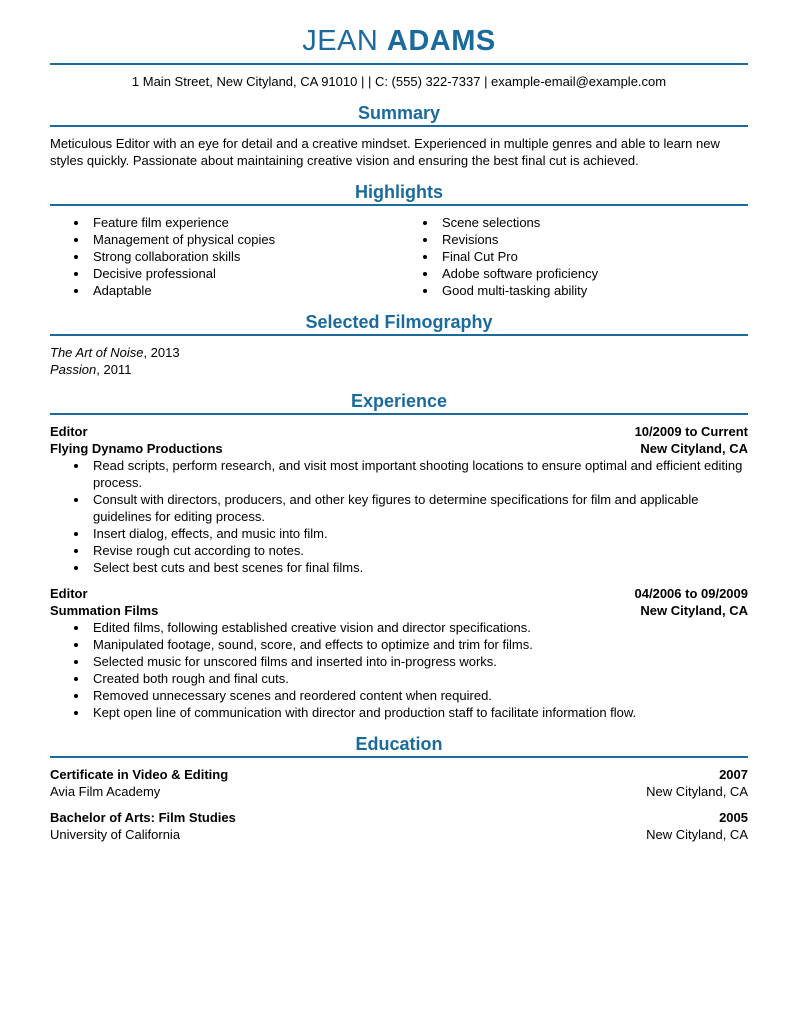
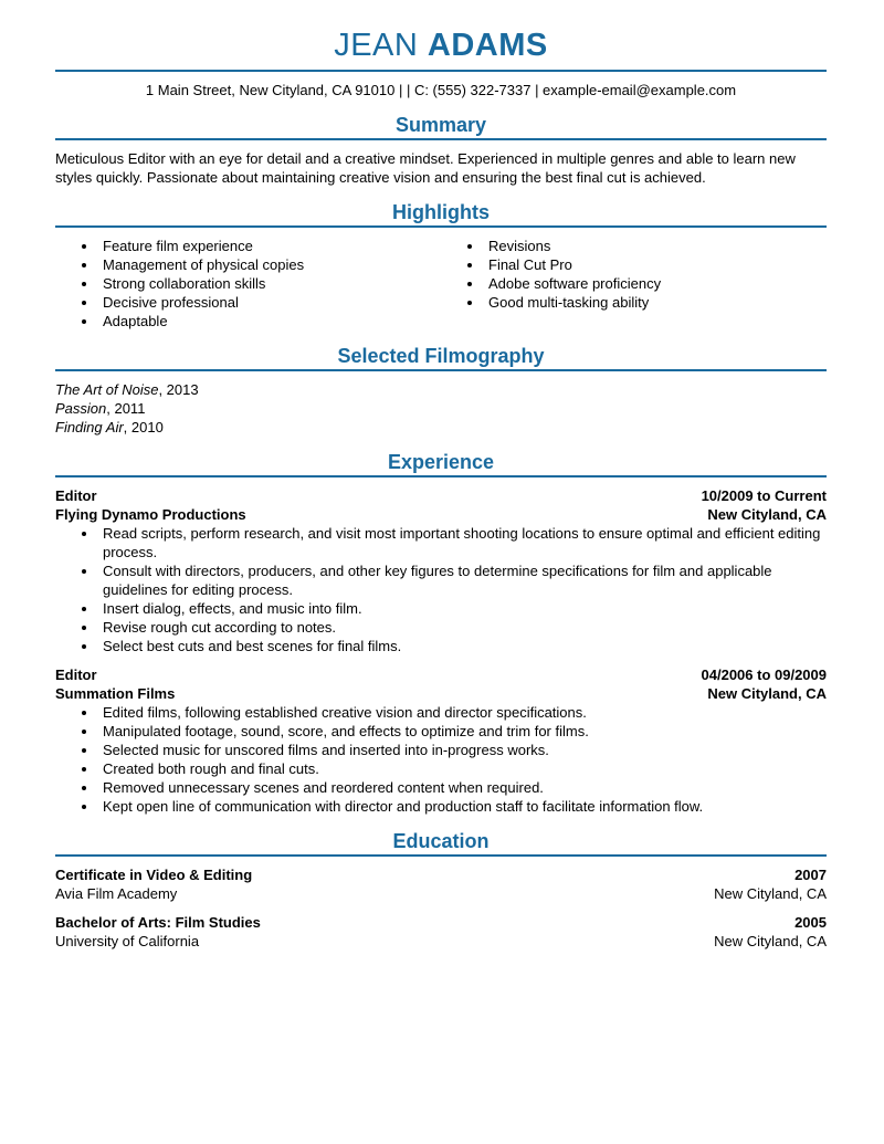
  JEAN ADAMS
  1 Main Street, New Cityland, CA 91010 | | C: (555) 322-7337 | example-email@example.com
  Summary
  Meticulous Editor with an eye for detail and a creative mindset. Experienced in multiple genres and able to learn new styles quickly. Passionate about maintaining creative vision and ensuring the best final cut is achieved.
  Highlights
  Feature film experience
  Management of physical copies
  Strong collaboration skills
  Decisive professional
  Adaptable
- Scene selections
  Revisions
  Final Cut Pro
  Adobe software proficiency
  Good multi-tasking ability
  Selected Filmography
  The Art of Noise, 2013
  Passion, 2011
+ Finding Air, 2010
  Experience
  Editor
  10/2009 to Current
  Flying Dynamo Productions
  New Cityland, CA
  Read scripts, perform research, and visit most important shooting locations to ensure optimal and efficient editing process.
  Consult with directors, producers, and other key figures to determine specifications for film and applicable guidelines for editing process.
  Insert dialog, effects, and music into film.
  Revise rough cut according to notes.
  Select best cuts and best scenes for final films.
  Editor
  04/2006 to 09/2009
  Summation Films
  New Cityland, CA
  Edited films, following established creative vision and director specifications.
  Manipulated footage, sound, score, and effects to optimize and trim for films.
  Selected music for unscored films and inserted into in-progress works.
  Created both rough and final cuts.
  Removed unnecessary scenes and reordered content when required.
  Kept open line of communication with director and production staff to facilitate information flow.
  Education
  Certificate in Video & Editing
  2007
  Avia Film Academy
  New Cityland, CA
  Bachelor of Arts: Film Studies
  2005
  University of California
  New Cityland, CA
